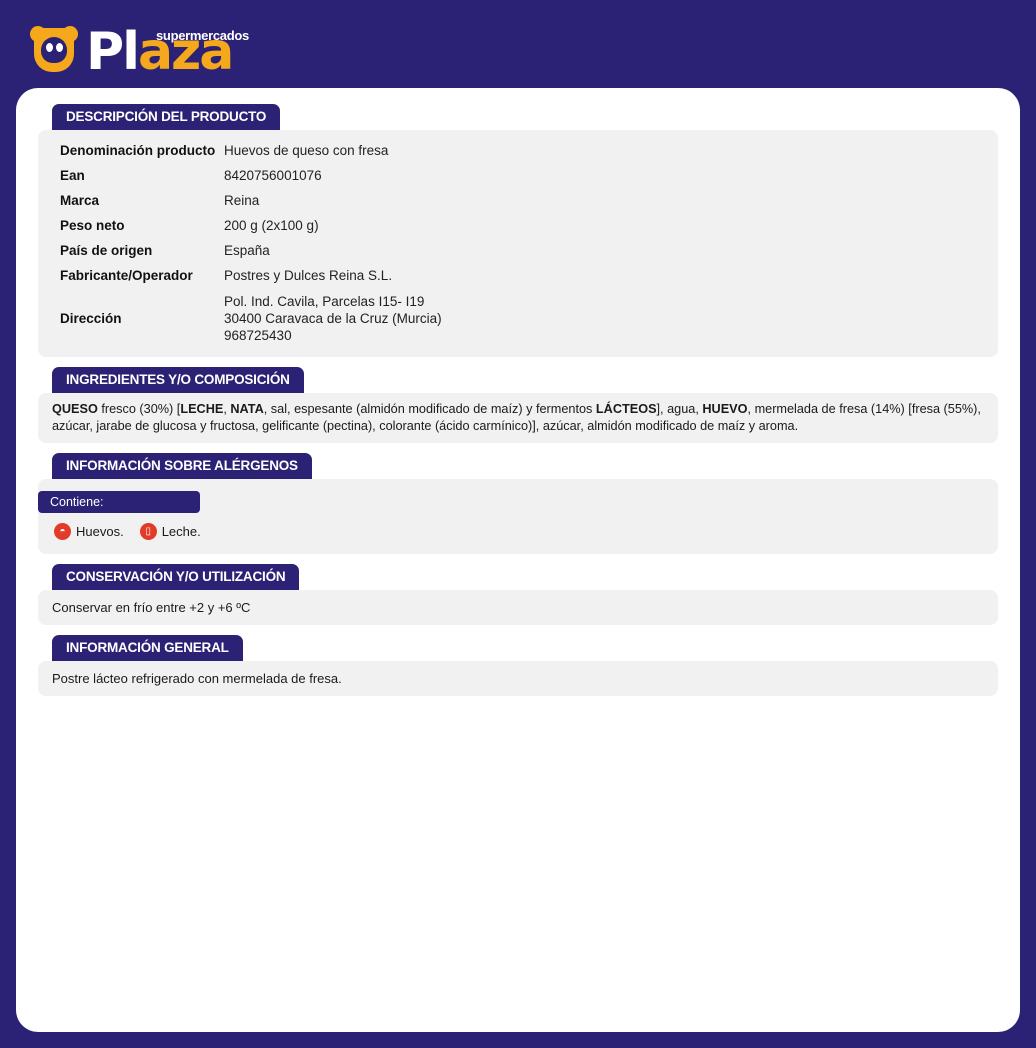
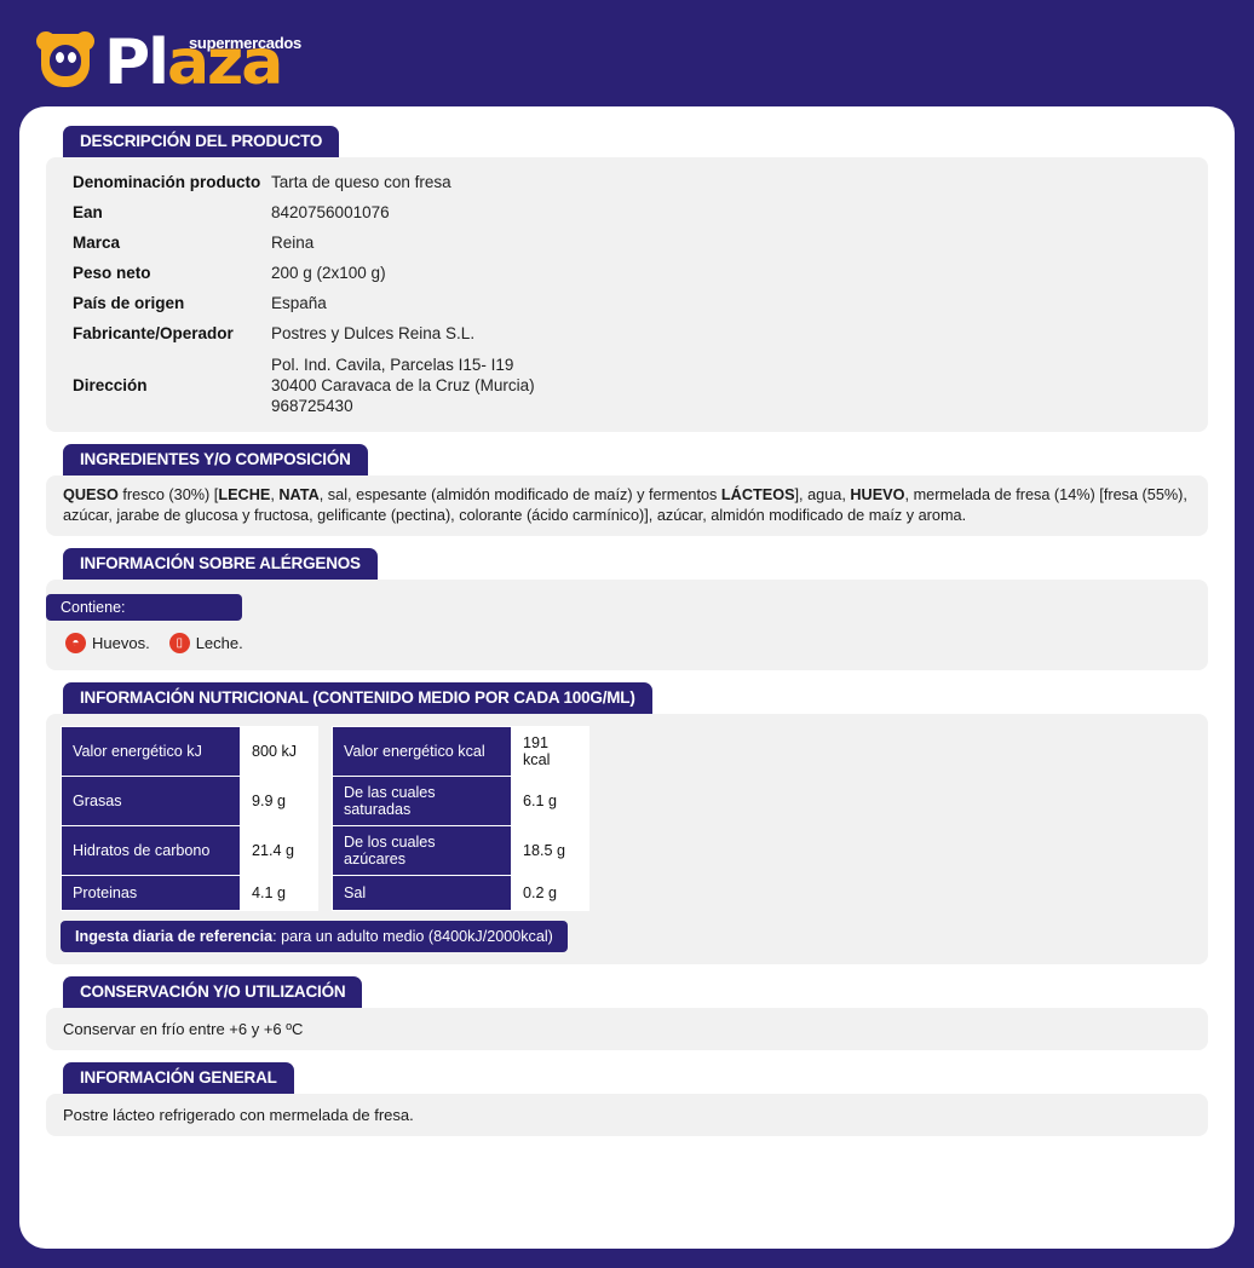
  Plaza
  supermercados
  DESCRIPCIÓN DEL PRODUCTO
- Denominación producto	Huevos de queso con fresa
+ Denominación producto	Tarta de queso con fresa
  Ean	8420756001076
  Marca	Reina
  Peso neto	200 g (2x100 g)
  País de origen	España
  Fabricante/Operador	Postres y Dulces Reina S.L.
  Dirección	Pol. Ind. Cavila, Parcelas I15- I19 30400 Caravaca de la Cruz (Murcia) 968725430
  INGREDIENTES Y/O COMPOSICIÓN
  QUESO fresco (30%) [LECHE, NATA, sal, espesante (almidón modificado de maíz) y fermentos LÁCTEOS], agua, HUEVO, mermelada de fresa (14%) [fresa (55%), azúcar, jarabe de glucosa y fructosa, gelificante (pectina), colorante (ácido carmínico)], azúcar, almidón modificado de maíz y aroma.
  INFORMACIÓN SOBRE ALÉRGENOS
  Contiene:
  ◓
  Huevos.
  ▯
  Leche.
+ INFORMACIÓN NUTRICIONAL (CONTENIDO MEDIO POR CADA 100G/ML)
+ Valor energético kJ	800 kJ		Valor energético kcal	191 kcal
+ Grasas	9.9 g		De las cuales saturadas	6.1 g
+ Hidratos de carbono	21.4 g		De los cuales azúcares	18.5 g
+ Proteinas	4.1 g		Sal	0.2 g
+ Ingesta diaria de referencia: para un adulto medio (8400kJ/2000kcal)
  CONSERVACIÓN Y/O UTILIZACIÓN
- Conservar en frío entre +2 y +6 ºC
+ Conservar en frío entre +6 y +6 ºC
  INFORMACIÓN GENERAL
  Postre lácteo refrigerado con mermelada de fresa.
